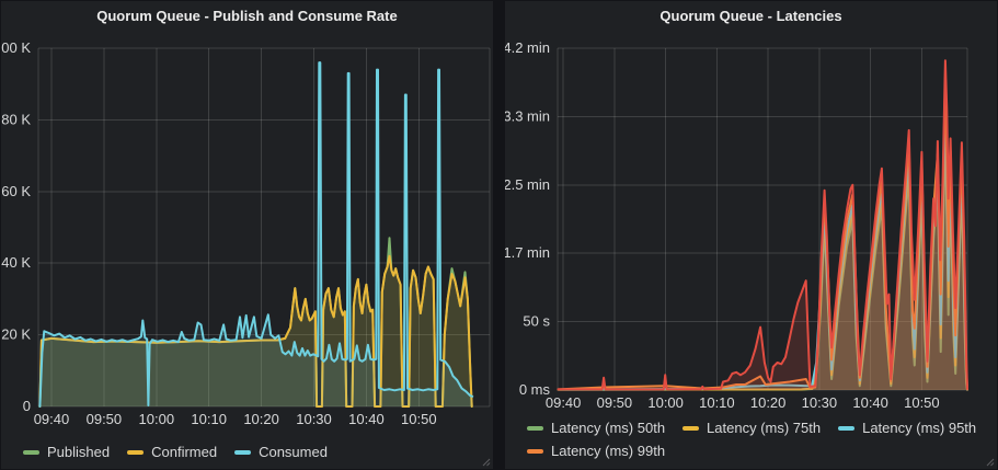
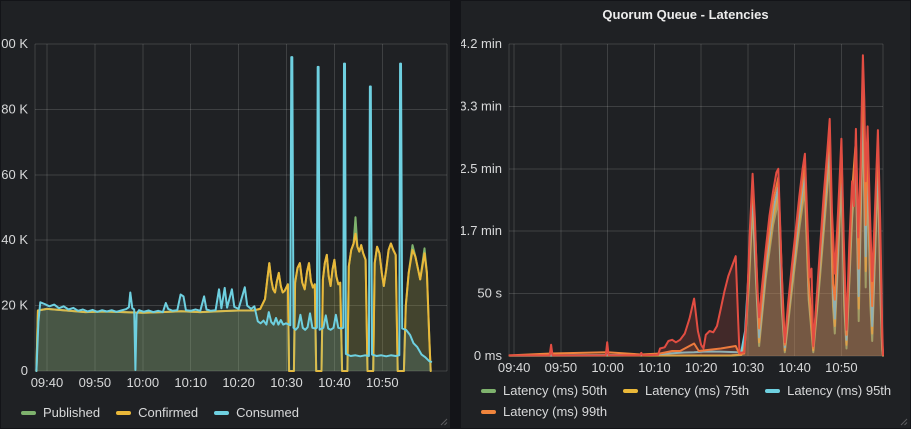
- Quorum Queue - Publish and Consume Rate
  0
  20 K
  40 K
  60 K
  80 K
  00 K
  09:40
  09:50
  10:00
  10:10
  10:20
  10:30
  10:40
  10:50
  Published
  Confirmed
  Consumed
  Quorum Queue - Latencies
  0 ms
  50 s
  1.7 min
  2.5 min
  3.3 min
  4.2 min
  09:40
  09:50
  10:00
  10:10
  10:20
  10:30
  10:40
  10:50
  Latency (ms) 50th
  Latency (ms) 75th
  Latency (ms) 95th
  Latency (ms) 99th
